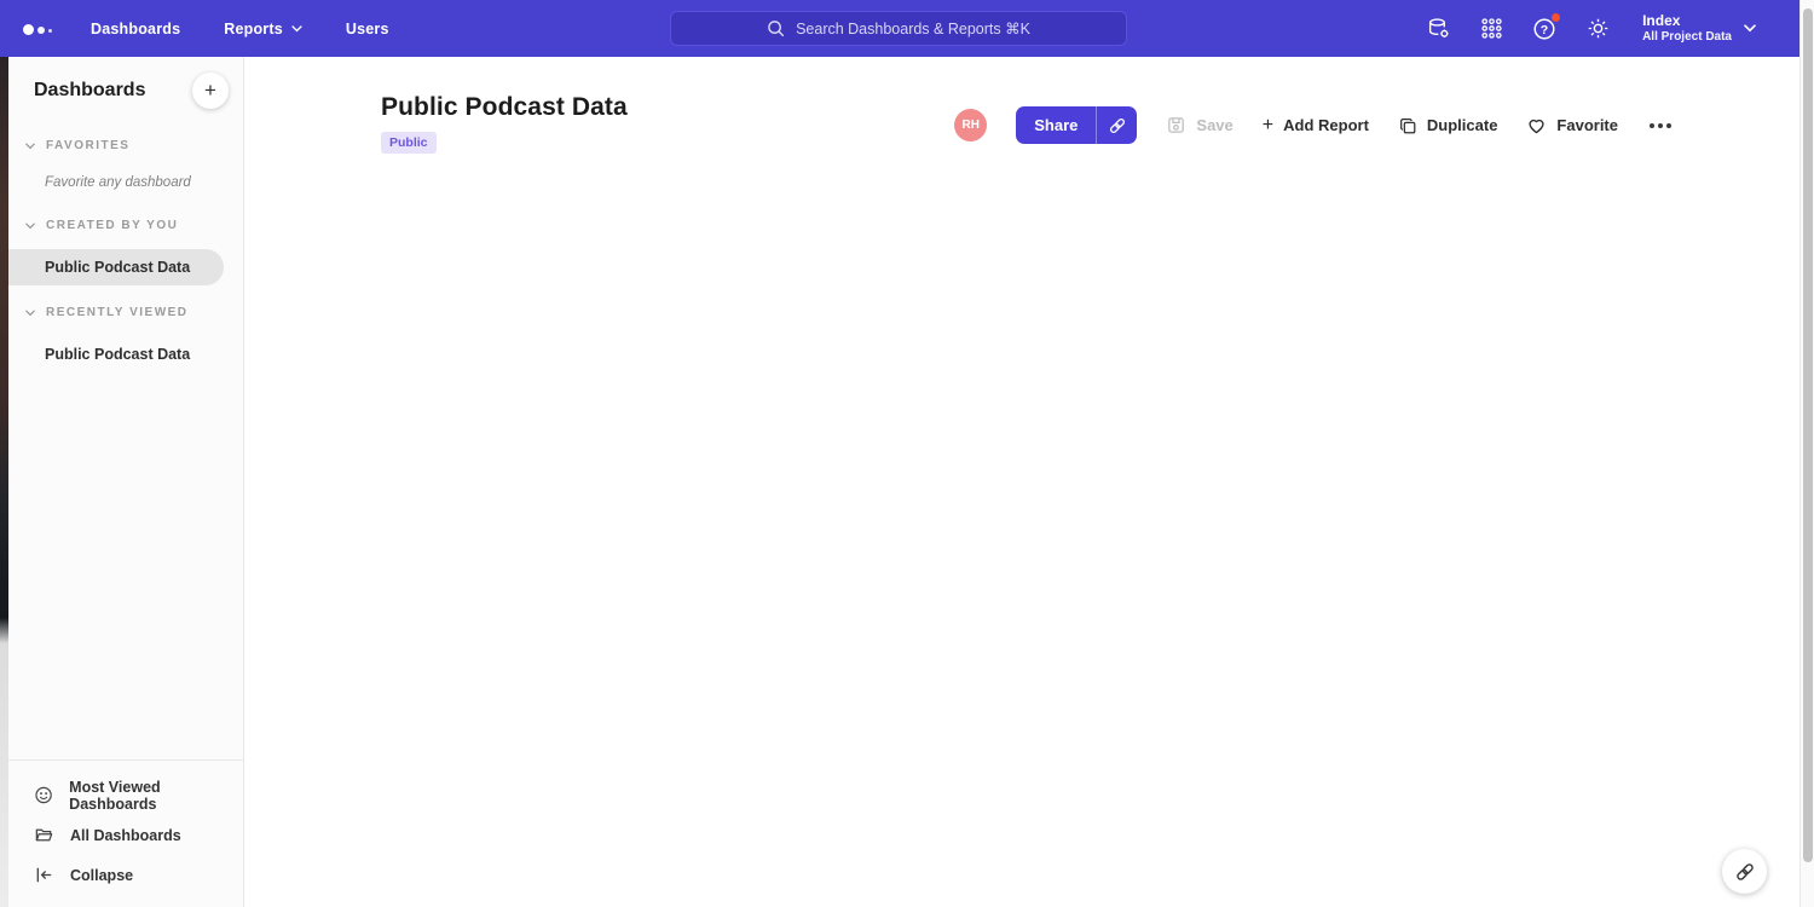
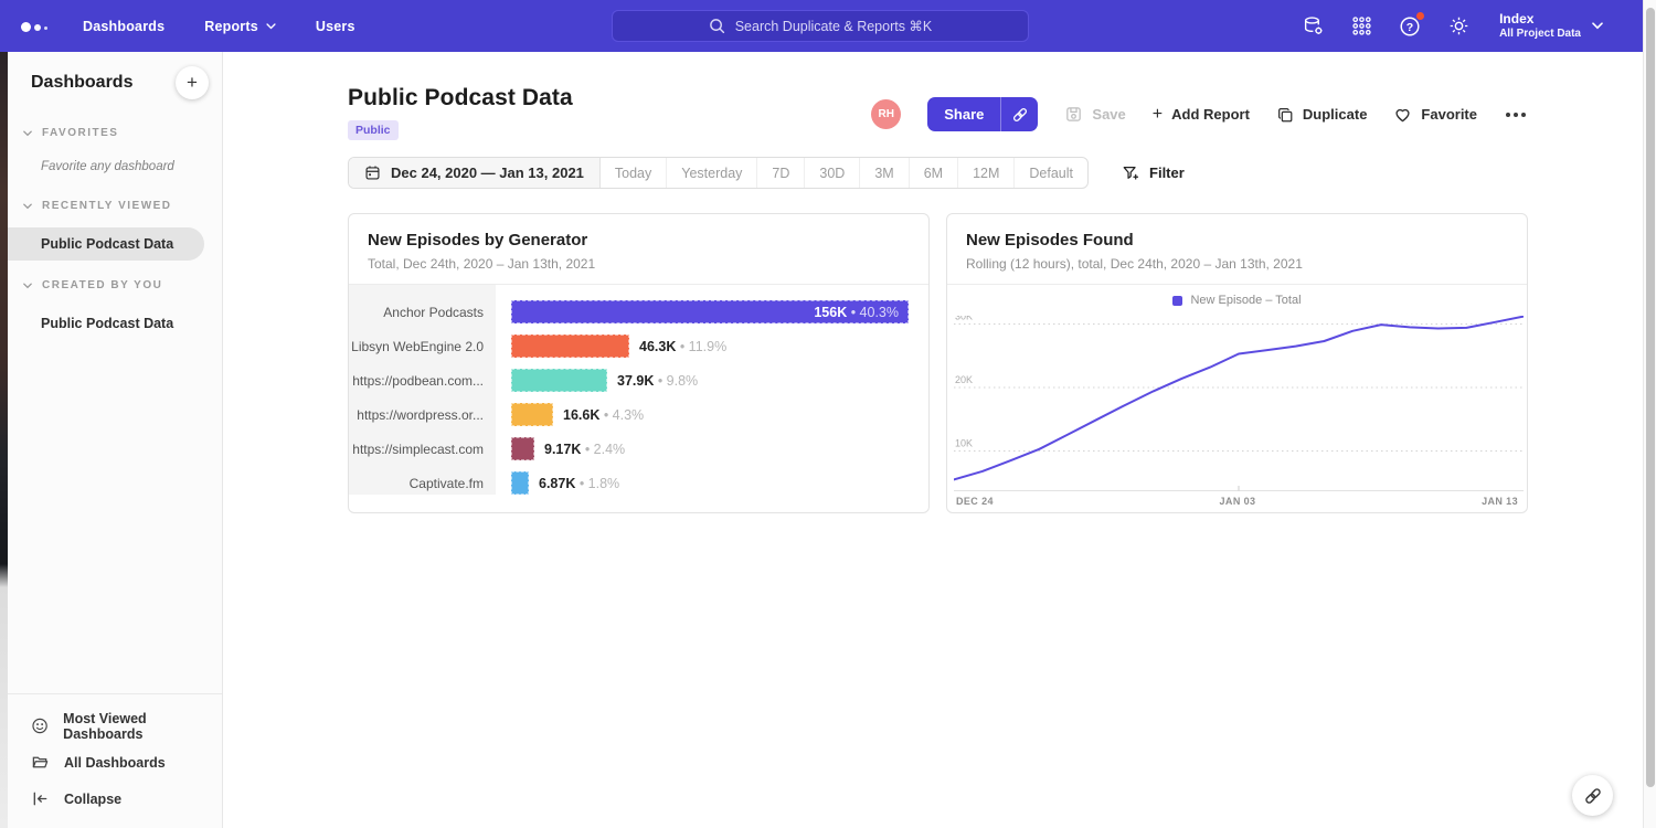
  Dashboards
  Reports
  Users
- Search Dashboards & Reports ⌘K
+ Search Duplicate & Reports ⌘K
  ?
  Index
  All Project Data
  Dashboards
  +
  FAVORITES
  Favorite any dashboard
- CREATED BY YOU
+ RECENTLY VIEWED
  Public Podcast Data
- RECENTLY VIEWED
+ CREATED BY YOU
  Public Podcast Data
  Most Viewed Dashboards
  All Dashboards
  Collapse
  Public Podcast Data
  Public
  RH
  Share
  Save
  +
  Add Report
  Duplicate
  Favorite
+ Dec 24, 2020 — Jan 13, 2021
+ Today
+ Yesterday
+ 7D
+ 30D
+ 3M
+ 6M
+ 12M
+ Default
+ Filter
+ New Episodes by Generator
+ Total, Dec 24th, 2020 – Jan 13th, 2021
+ Anchor Podcasts
+ 156K • 40.3%
+ Libsyn WebEngine 2.0
+ 46.3K • 11.9%
+ https://podbean.com...
+ 37.9K • 9.8%
+ https://wordpress.or...
+ 16.6K • 4.3%
+ https://simplecast.com
+ 9.17K • 2.4%
+ Captivate.fm
+ 6.87K • 1.8%
+ New Episodes Found
+ Rolling (12 hours), total, Dec 24th, 2020 – Jan 13th, 2021
+ New Episode – Total
+ 10K
+ 20K
+ 30K
+ DEC 24
+ JAN 03
+ JAN 13
